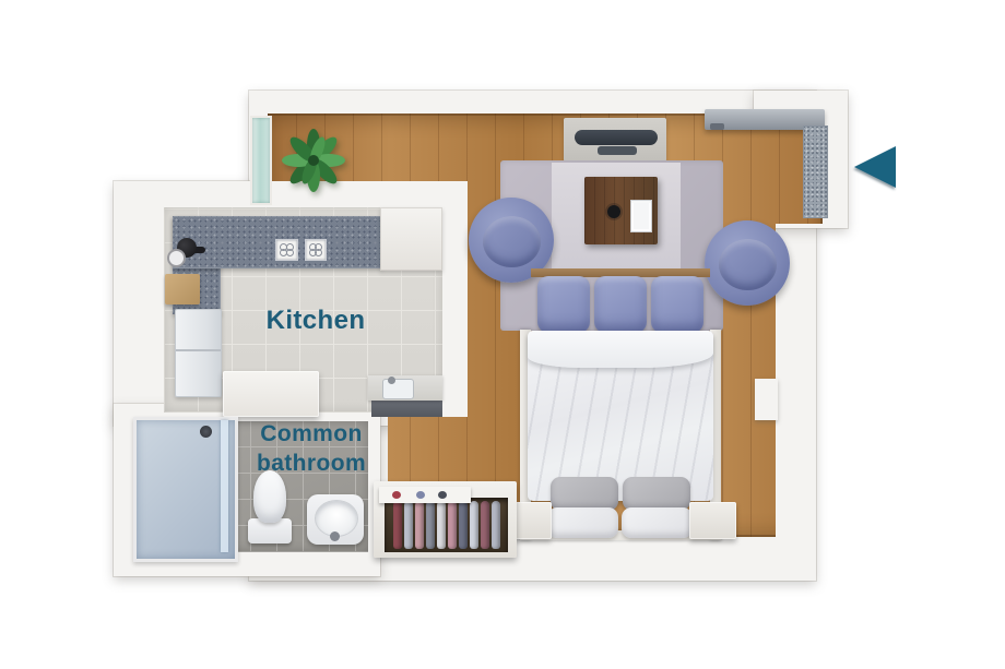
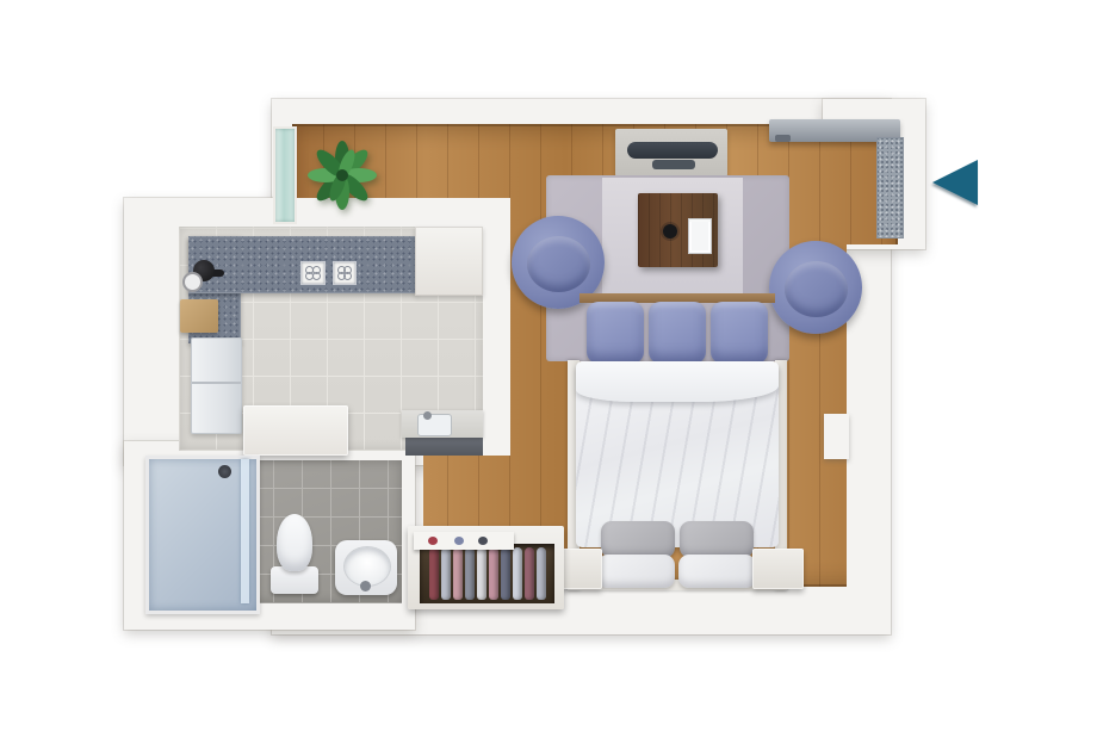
- Kitchen
- Common
- bathroom
